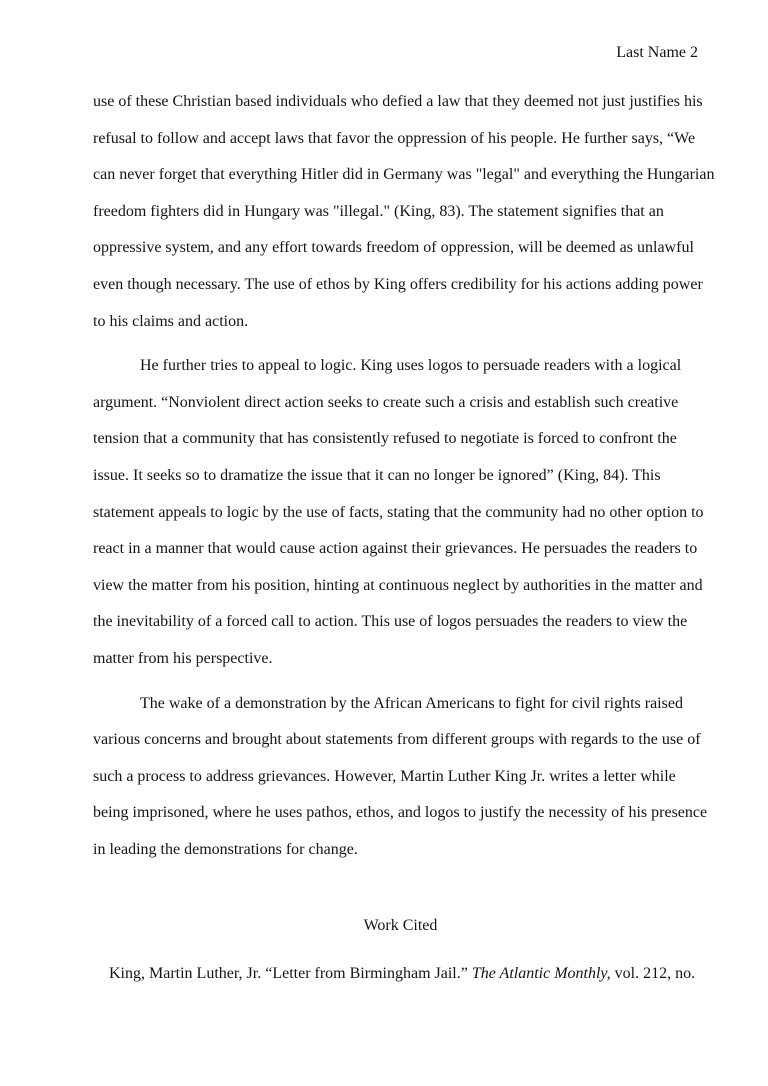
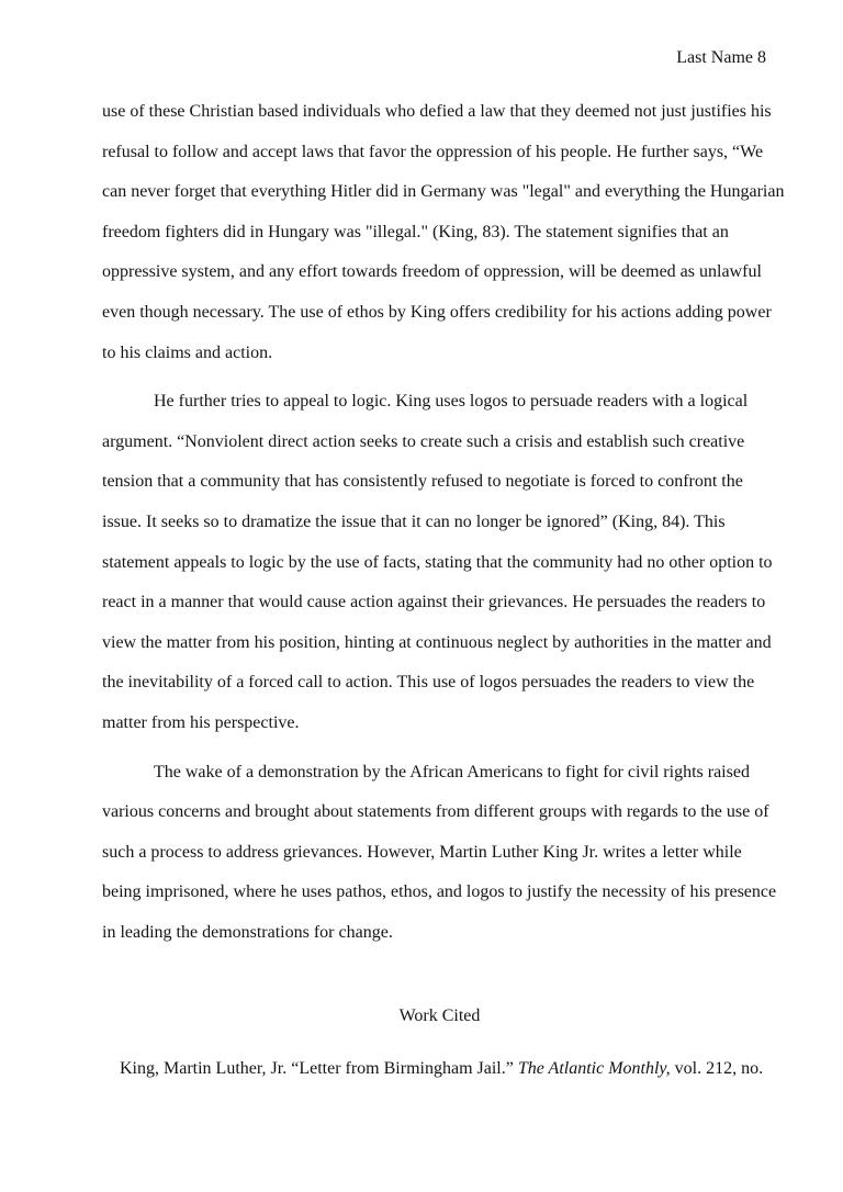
- Last Name 2
+ Last Name 8
  use of these Christian based individuals who defied a law that they deemed not just justifies his
  refusal to follow and accept laws that favor the oppression of his people. He further says, “We
  can never forget that everything Hitler did in Germany was "legal" and everything the Hungarian
  freedom fighters did in Hungary was "illegal." (King, 83). The statement signifies that an
  oppressive system, and any effort towards freedom of oppression, will be deemed as unlawful
  even though necessary. The use of ethos by King offers credibility for his actions adding power
  to his claims and action.
  He further tries to appeal to logic. King uses logos to persuade readers with a logical
  argument. “Nonviolent direct action seeks to create such a crisis and establish such creative
  tension that a community that has consistently refused to negotiate is forced to confront the
  issue. It seeks so to dramatize the issue that it can no longer be ignored” (King, 84). This
  statement appeals to logic by the use of facts, stating that the community had no other option to
  react in a manner that would cause action against their grievances. He persuades the readers to
  view the matter from his position, hinting at continuous neglect by authorities in the matter and
  the inevitability of a forced call to action. This use of logos persuades the readers to view the
  matter from his perspective.
  The wake of a demonstration by the African Americans to fight for civil rights raised
  various concerns and brought about statements from different groups with regards to the use of
  such a process to address grievances. However, Martin Luther King Jr. writes a letter while
  being imprisoned, where he uses pathos, ethos, and logos to justify the necessity of his presence
  in leading the demonstrations for change.
  Work Cited
  King, Martin Luther, Jr. “Letter from Birmingham Jail.” The Atlantic Monthly, vol. 212, no.
